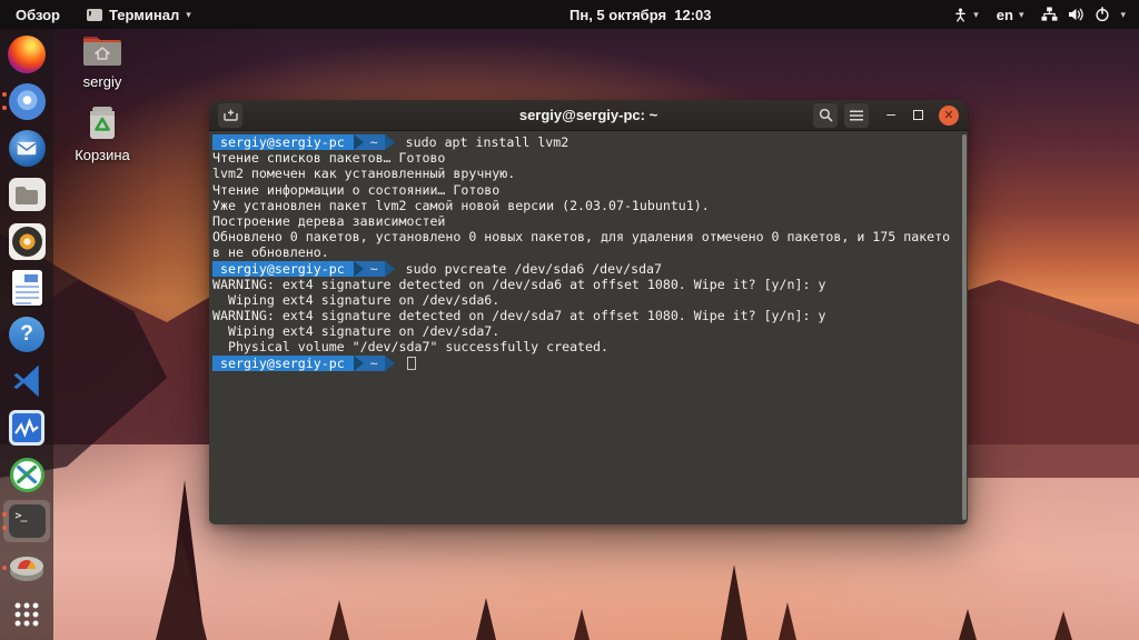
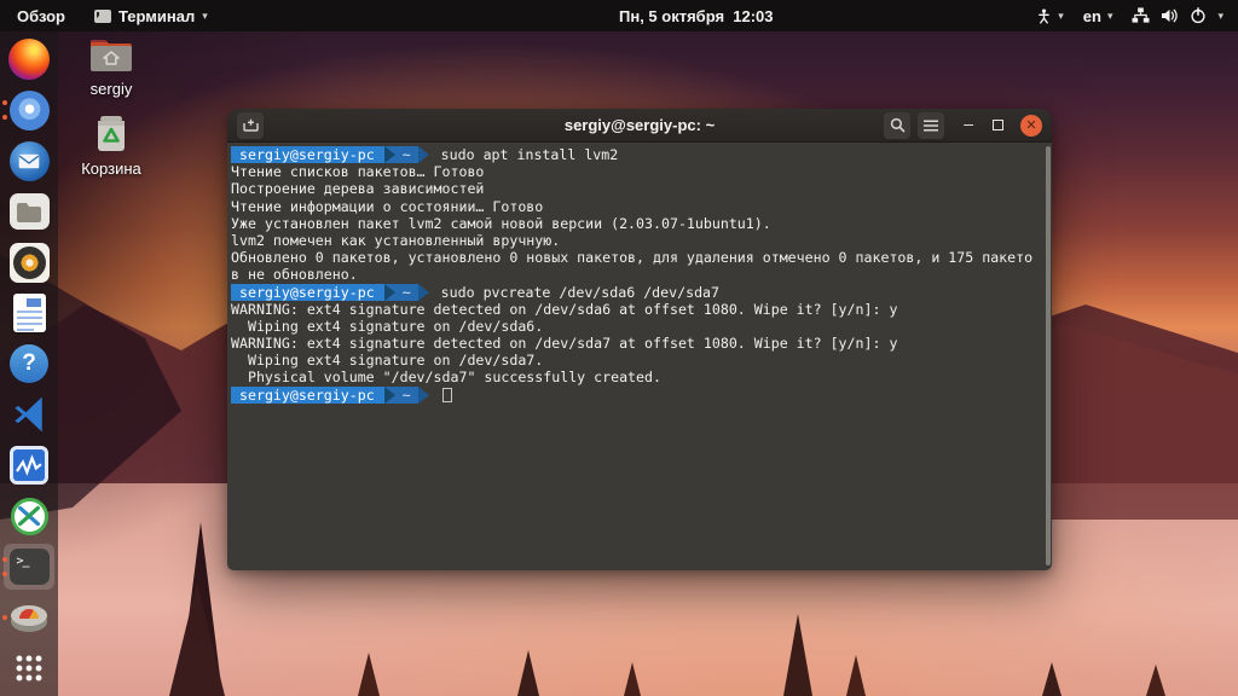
  sergiy
  Корзина
  sergiy@sergiy-pc: ~
  –
  ✕
  sergiy@sergiy-pc ~ sudo apt install lvm2
  Чтение списков пакетов… Готово
- lvm2 помечен как установленный вручную.
+ Построение дерева зависимостей
  Чтение информации о состоянии… Готово
  Уже установлен пакет lvm2 самой новой версии (2.03.07-1ubuntu1).
- Построение дерева зависимостей
+ lvm2 помечен как установленный вручную.
  Обновлено 0 пакетов, установлено 0 новых пакетов, для удаления отмечено 0 пакетов, и 175 пакето
  в не обновлено.
  sergiy@sergiy-pc ~ sudo pvcreate /dev/sda6 /dev/sda7
  WARNING: ext4 signature detected on /dev/sda6 at offset 1080. Wipe it? [y/n]: y
  Wiping ext4 signature on /dev/sda6.
  WARNING: ext4 signature detected on /dev/sda7 at offset 1080. Wipe it? [y/n]: y
  Wiping ext4 signature on /dev/sda7.
  Physical volume "/dev/sda7" successfully created.
  sergiy@sergiy-pc ~
  ?
  >_
  Обзор
  Терминал
  ▾
  Пн, 5 октября 12:03
  ▾
  en
  ▾
  ▾
